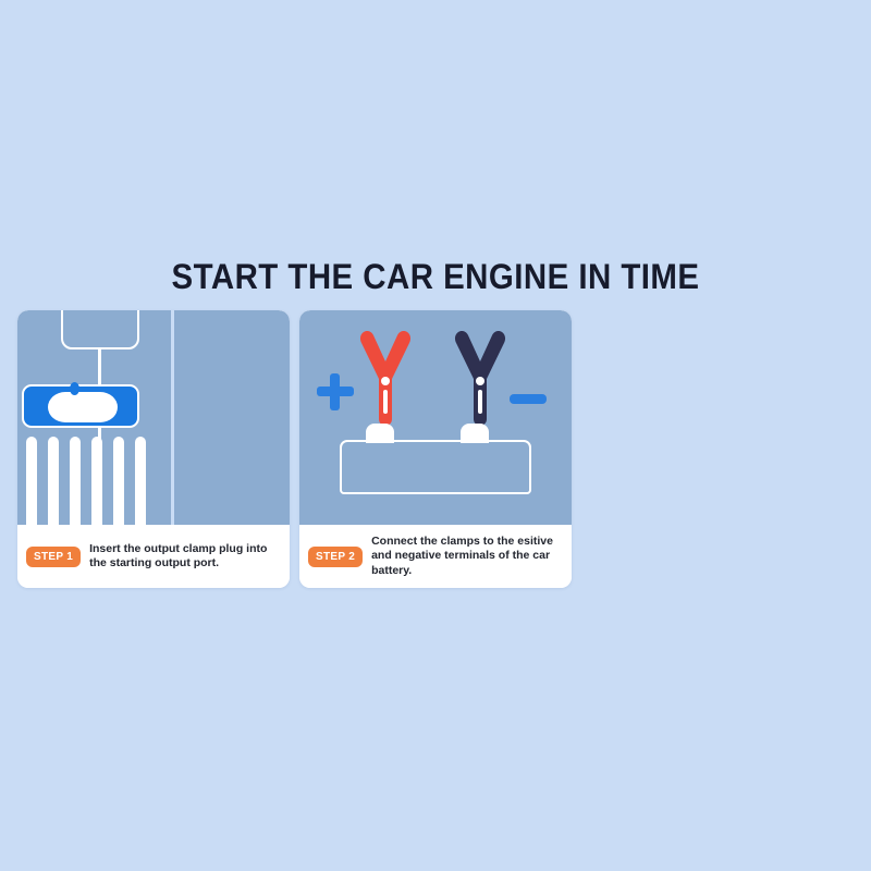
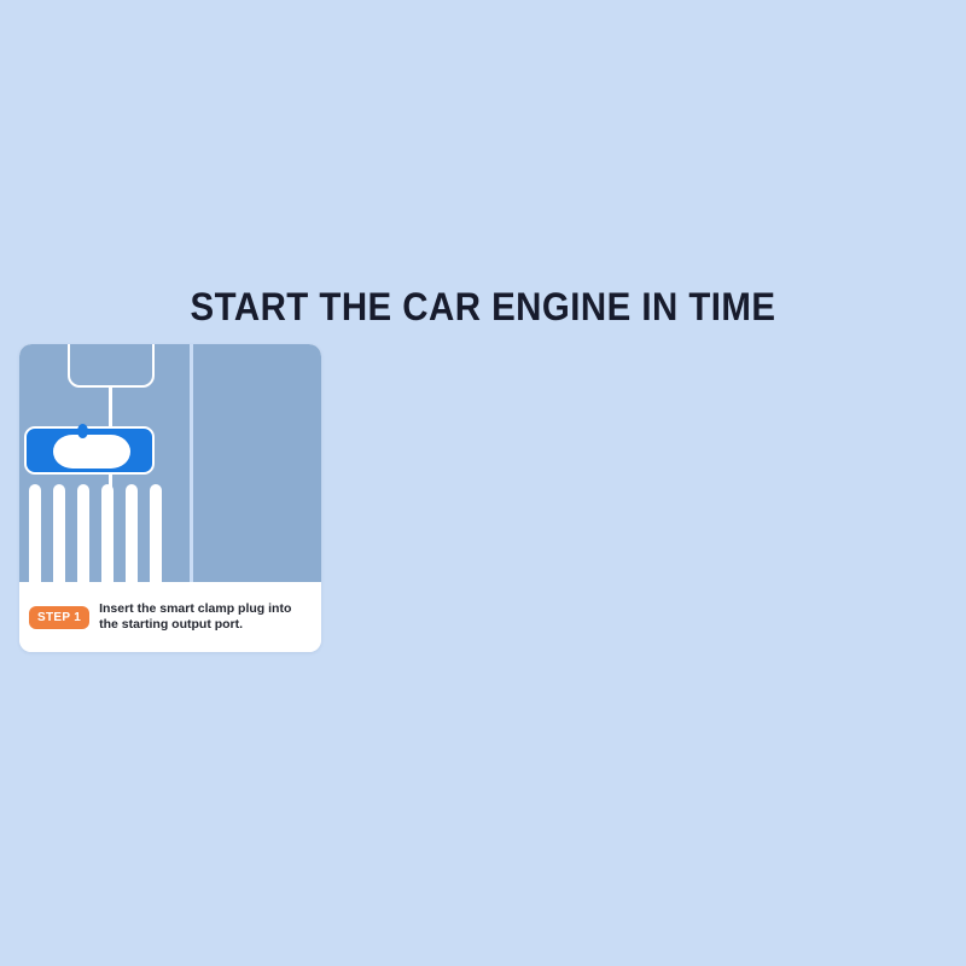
  START THE CAR ENGINE IN TIME
  STEP 1
- Insert the output clamp plug into the starting output port.
+ Insert the smart clamp plug into the starting output port.
- STEP 2
- Connect the clamps to the esitive and negative terminals of the car battery.
